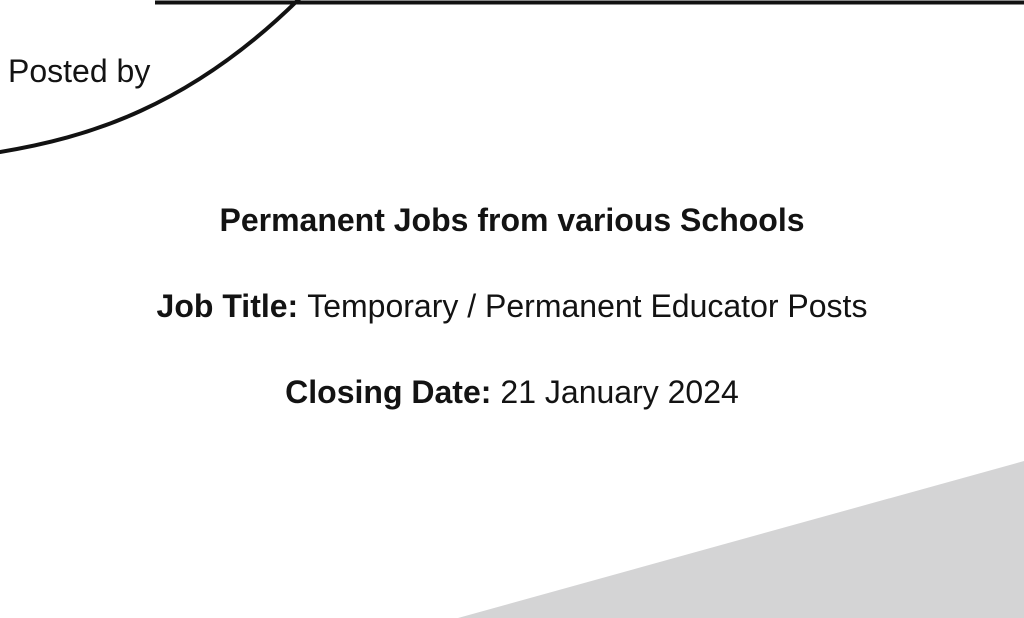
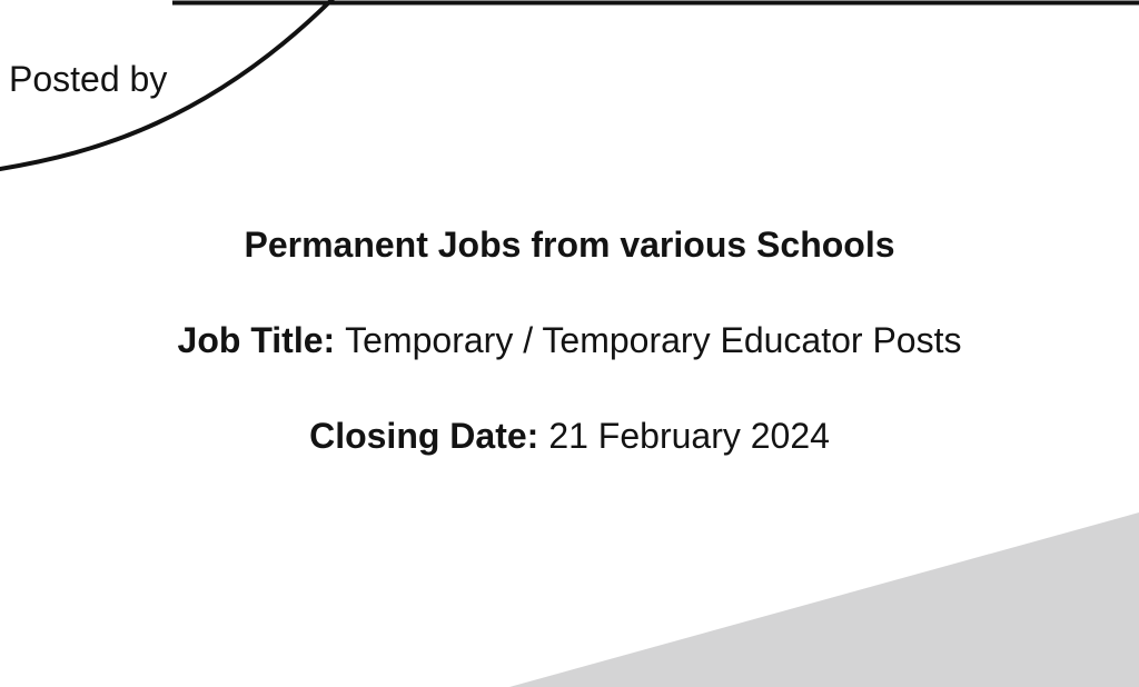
  Posted by
  Permanent Jobs from various Schools
- Job Title: Temporary / Permanent Educator Posts
+ Job Title: Temporary / Temporary Educator Posts
- Closing Date: 21 January 2024
+ Closing Date: 21 February 2024
